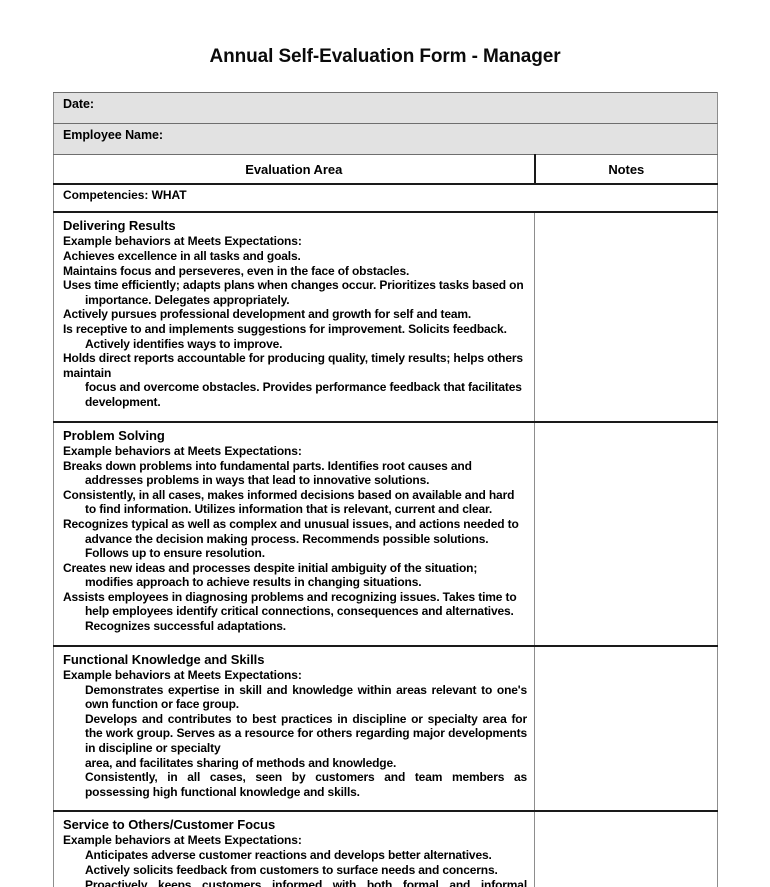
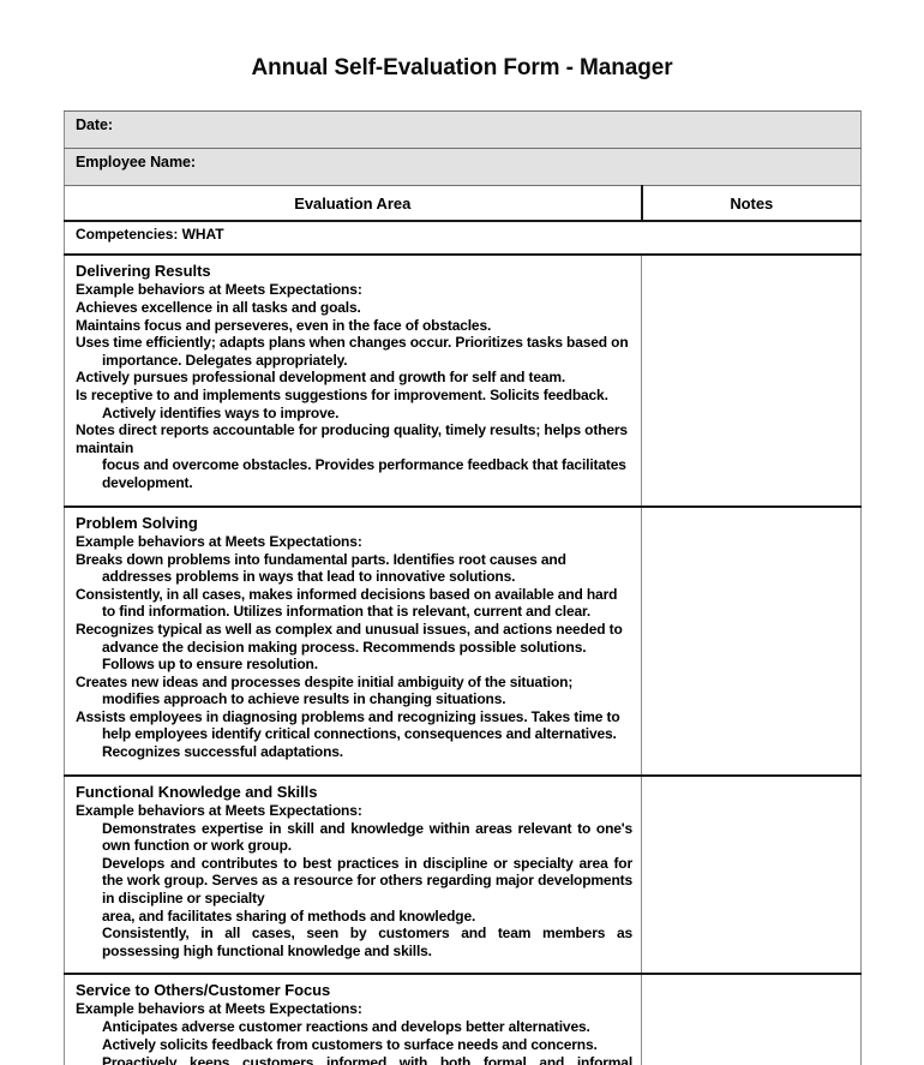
  Annual Self-Evaluation Form - Manager
  Date:
  Employee Name:
  Evaluation Area	Notes
  Competencies: WHAT
- Delivering Results Example behaviors at Meets Expectations: Achieves excellence in all tasks and goals. Maintains focus and perseveres, even in the face of obstacles. Uses time efficiently; adapts plans when changes occur. Prioritizes tasks based on importance. Delegates appropriately. Actively pursues professional development and growth for self and team. Is receptive to and implements suggestions for improvement. Solicits feedback. Actively identifies ways to improve. Holds direct reports accountable for producing quality, timely results; helps others maintain focus and overcome obstacles. Provides performance feedback that facilitates development.
+ Delivering Results Example behaviors at Meets Expectations: Achieves excellence in all tasks and goals. Maintains focus and perseveres, even in the face of obstacles. Uses time efficiently; adapts plans when changes occur. Prioritizes tasks based on importance. Delegates appropriately. Actively pursues professional development and growth for self and team. Is receptive to and implements suggestions for improvement. Solicits feedback. Actively identifies ways to improve. Notes direct reports accountable for producing quality, timely results; helps others maintain focus and overcome obstacles. Provides performance feedback that facilitates development.
  Problem Solving Example behaviors at Meets Expectations: Breaks down problems into fundamental parts. Identifies root causes and addresses problems in ways that lead to innovative solutions. Consistently, in all cases, makes informed decisions based on available and hard to find information. Utilizes information that is relevant, current and clear. Recognizes typical as well as complex and unusual issues, and actions needed to advance the decision making process. Recommends possible solutions. Follows up to ensure resolution. Creates new ideas and processes despite initial ambiguity of the situation; modifies approach to achieve results in changing situations. Assists employees in diagnosing problems and recognizing issues. Takes time to help employees identify critical connections, consequences and alternatives. Recognizes successful adaptations.
- Functional Knowledge and Skills Example behaviors at Meets Expectations: Demonstrates expertise in skill and knowledge within areas relevant to one's own function or face group. Develops and contributes to best practices in discipline or specialty area for the work group. Serves as a resource for others regarding major developments in discipline or specialty area, and facilitates sharing of methods and knowledge. Consistently, in all cases, seen by customers and team members as possessing high functional knowledge and skills.
+ Functional Knowledge and Skills Example behaviors at Meets Expectations: Demonstrates expertise in skill and knowledge within areas relevant to one's own function or work group. Develops and contributes to best practices in discipline or specialty area for the work group. Serves as a resource for others regarding major developments in discipline or specialty area, and facilitates sharing of methods and knowledge. Consistently, in all cases, seen by customers and team members as possessing high functional knowledge and skills.
  Service to Others/Customer Focus Example behaviors at Meets Expectations: Anticipates adverse customer reactions and develops better alternatives. Actively solicits feedback from customers to surface needs and concerns. Proactively keeps customers informed with both formal and informal
